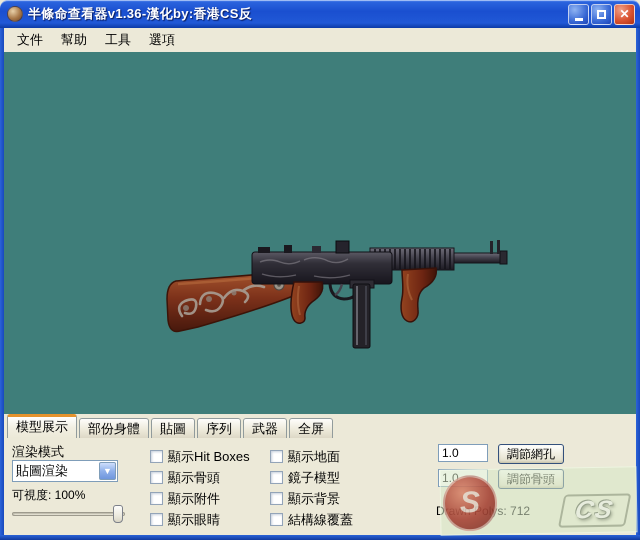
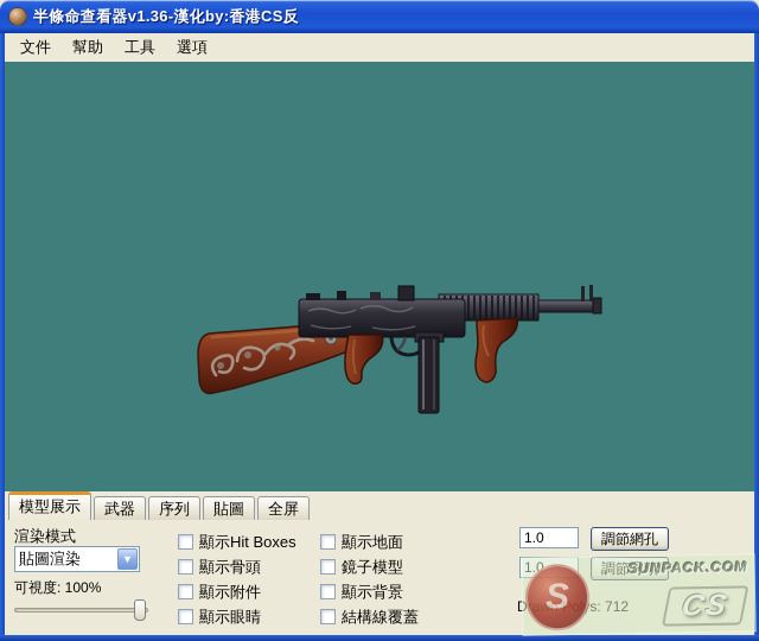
  半條命查看器v1.36-漢化by:香港CS反
- ✕
  文件
  幫助
  工具
  選項
  模型展示
- 部份身體
- 貼圖
+ 武器
  序列
- 武器
+ 貼圖
  全屏
  渲染模式
  貼圖渲染
  ▼
  可視度: 100%
  顯示Hit Boxes
  顯示骨頭
  顯示附件
  顯示眼睛
  顯示地面
  鏡子模型
  顯示背景
  結構線覆蓋
  1.0
  調節網孔
  1.0
  調節骨頭
  Drawn Polys: 712
+ SUNPACK.COM
  S
